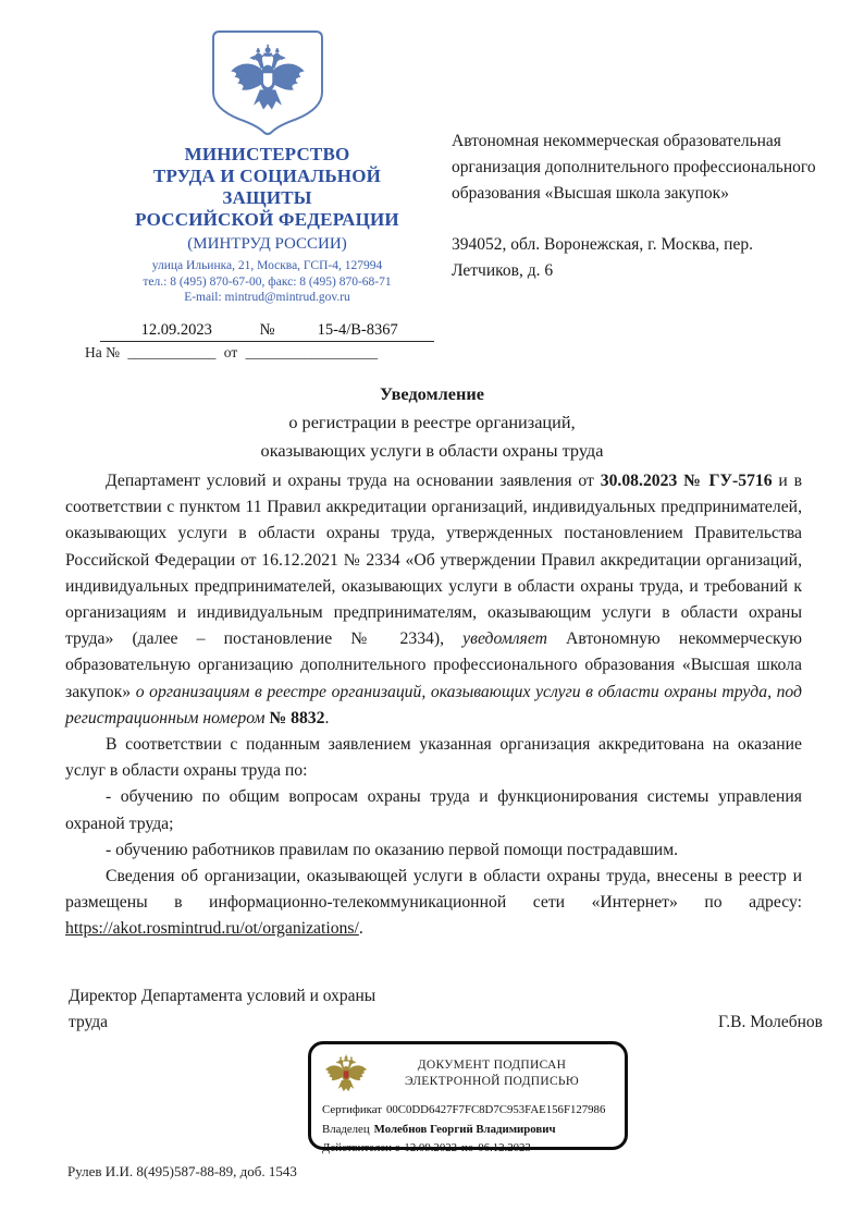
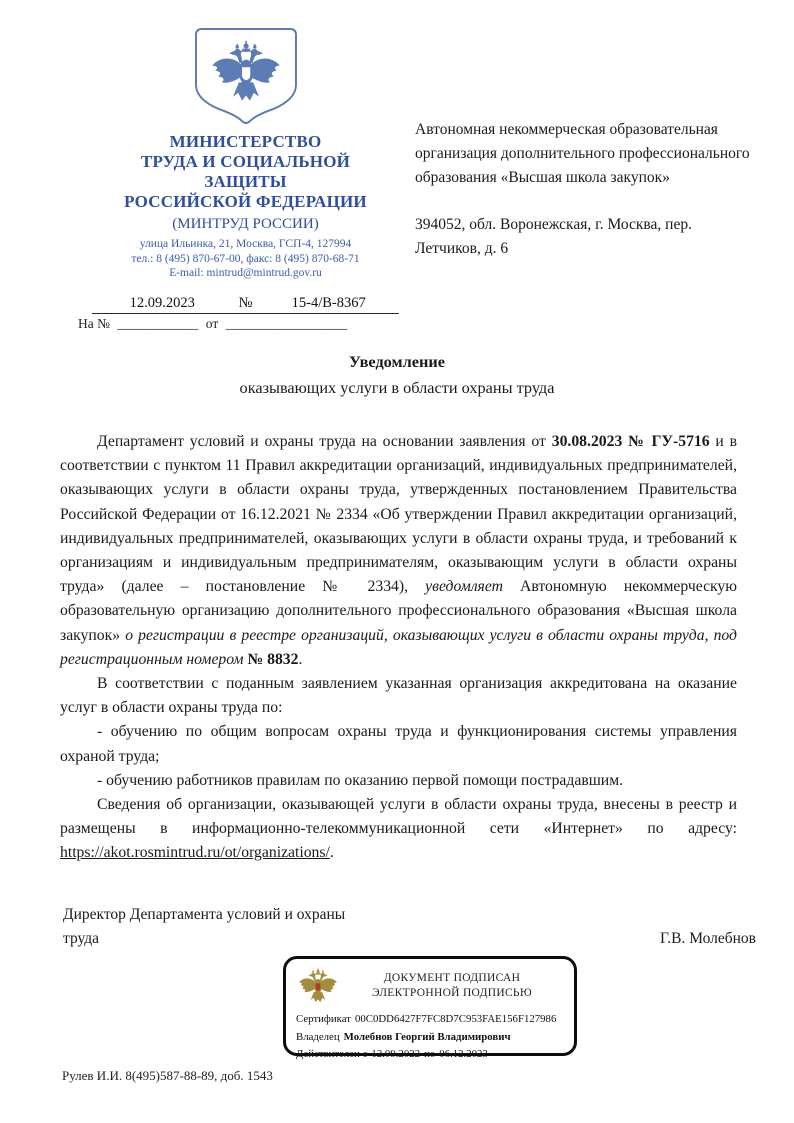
  МИНИСТЕРСТВО
  ТРУДА И СОЦИАЛЬНОЙ
  ЗАЩИТЫ
  РОССИЙСКОЙ ФЕДЕРАЦИИ
  (МИНТРУД РОССИИ)
  улица Ильинка, 21, Москва, ГСП-4, 127994
  тел.: 8 (495) 870-67-00, факс: 8 (495) 870-68-71
  E-mail: mintrud@mintrud.gov.ru
  12.09.2023
  №
  15-4/В-8367
  На № ____________ от __________________
  Автономная некоммерческая образовательная организация дополнительного профессионального образования «Высшая школа закупок»
  394052, обл. Воронежская, г. Москва, пер. Летчиков, д. 6
  Уведомление
- о регистрации в реестре организаций,
  оказывающих услуги в области охраны труда
- Департамент условий и охраны труда на основании заявления от 30.08.2023 № ГУ-5716 и в соответствии с пунктом 11 Правил аккредитации организаций, индивидуальных предпринимателей, оказывающих услуги в области охраны труда, утвержденных постановлением Правительства Российской Федерации от 16.12.2021 № 2334 «Об утверждении Правил аккредитации организаций, индивидуальных предпринимателей, оказывающих услуги в области охраны труда, и требований к организациям и индивидуальным предпринимателям, оказывающим услуги в области охраны труда» (далее – постановление № 2334), уведомляет Автономную некоммерческую образовательную организацию дополнительного профессионального образования «Высшая школа закупок» о организациям в реестре организаций, оказывающих услуги в области охраны труда, под регистрационным номером № 8832.
+ Департамент условий и охраны труда на основании заявления от 30.08.2023 № ГУ-5716 и в соответствии с пунктом 11 Правил аккредитации организаций, индивидуальных предпринимателей, оказывающих услуги в области охраны труда, утвержденных постановлением Правительства Российской Федерации от 16.12.2021 № 2334 «Об утверждении Правил аккредитации организаций, индивидуальных предпринимателей, оказывающих услуги в области охраны труда, и требований к организациям и индивидуальным предпринимателям, оказывающим услуги в области охраны труда» (далее – постановление № 2334), уведомляет Автономную некоммерческую образовательную организацию дополнительного профессионального образования «Высшая школа закупок» о регистрации в реестре организаций, оказывающих услуги в области охраны труда, под регистрационным номером № 8832.
  В соответствии с поданным заявлением указанная организация аккредитована на оказание услуг в области охраны труда по:
  - обучению по общим вопросам охраны труда и функционирования системы управления охраной труда;
  - обучению работников правилам по оказанию первой помощи пострадавшим.
  Сведения об организации, оказывающей услуги в области охраны труда, внесены в реестр и размещены в информационно-телекоммуникационной сети «Интернет» по адресу: https://akot.rosmintrud.ru/ot/organizations/.
  Директор Департамента условий и охраны труда
  Г.В. Молебнов
  ДОКУМЕНТ ПОДПИСАН
  ЭЛЕКТРОННОЙ ПОДПИСЬЮ
  Сертификат 00C0DD6427F7FC8D7C953FAE156F127986
  Владелец Молебнов Георгий Владимирович
  Действителен с 12.09.2022 по 06.12.2023
  Рулев И.И. 8(495)587-88-89, доб. 1543
